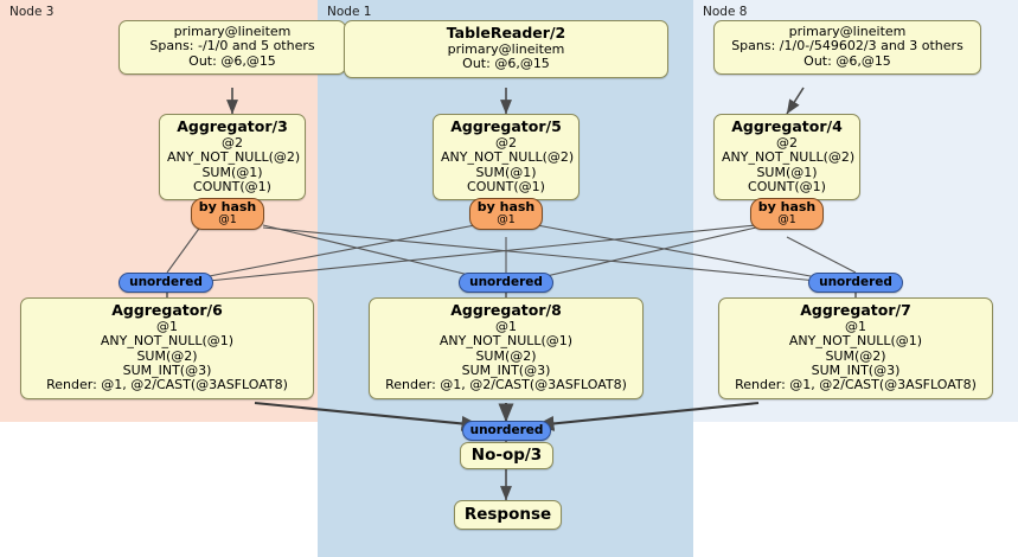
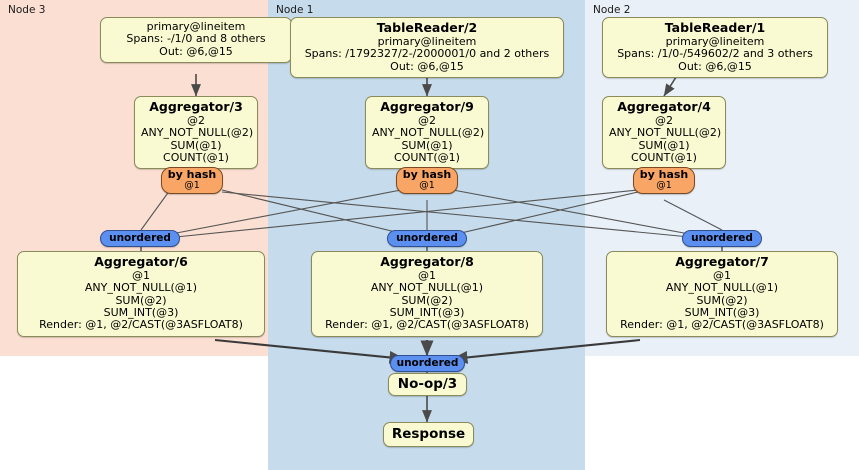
  Node 3
  Node 1
- Node 8
+ Node 2
  primary@lineitem
- Spans: -/1/0 and 5 others
+ Spans: -/1/0 and 8 others
  Out: @6,@15
  Aggregator/3
  @2
  ANY_NOT_NULL(@2)
  SUM(@1)
  COUNT(@1)
  by hash
  @1
  unordered
  Aggregator/6
  @1
  ANY_NOT_NULL(@1)
  SUM(@2)
  SUM_INT(@3)
  Render: @1, @2/CAST(@3ASFLOAT8)
  TableReader/2
  primary@lineitem
+ Spans: /1792327/2-/2000001/0 and 2 others
  Out: @6,@15
- Aggregator/5
+ Aggregator/9
  @2
  ANY_NOT_NULL(@2)
  SUM(@1)
  COUNT(@1)
  by hash
  @1
  unordered
  Aggregator/8
  @1
  ANY_NOT_NULL(@1)
  SUM(@2)
  SUM_INT(@3)
  Render: @1, @2/CAST(@3ASFLOAT8)
  unordered
  No-op/3
  Response
+ TableReader/1
  primary@lineitem
- Spans: /1/0-/549602/3 and 3 others
+ Spans: /1/0-/549602/2 and 3 others
  Out: @6,@15
  Aggregator/4
  @2
  ANY_NOT_NULL(@2)
  SUM(@1)
  COUNT(@1)
  by hash
  @1
  unordered
  Aggregator/7
  @1
  ANY_NOT_NULL(@1)
  SUM(@2)
  SUM_INT(@3)
  Render: @1, @2/CAST(@3ASFLOAT8)
